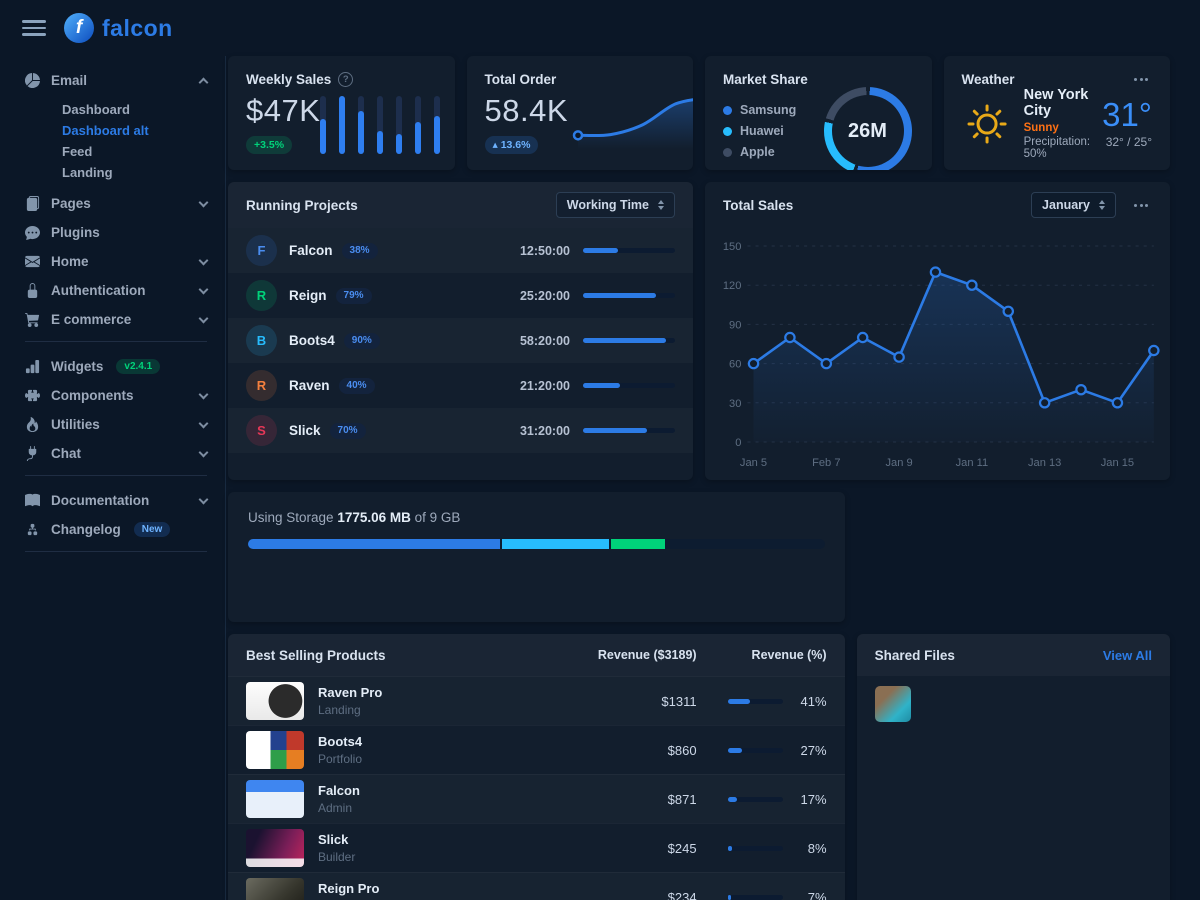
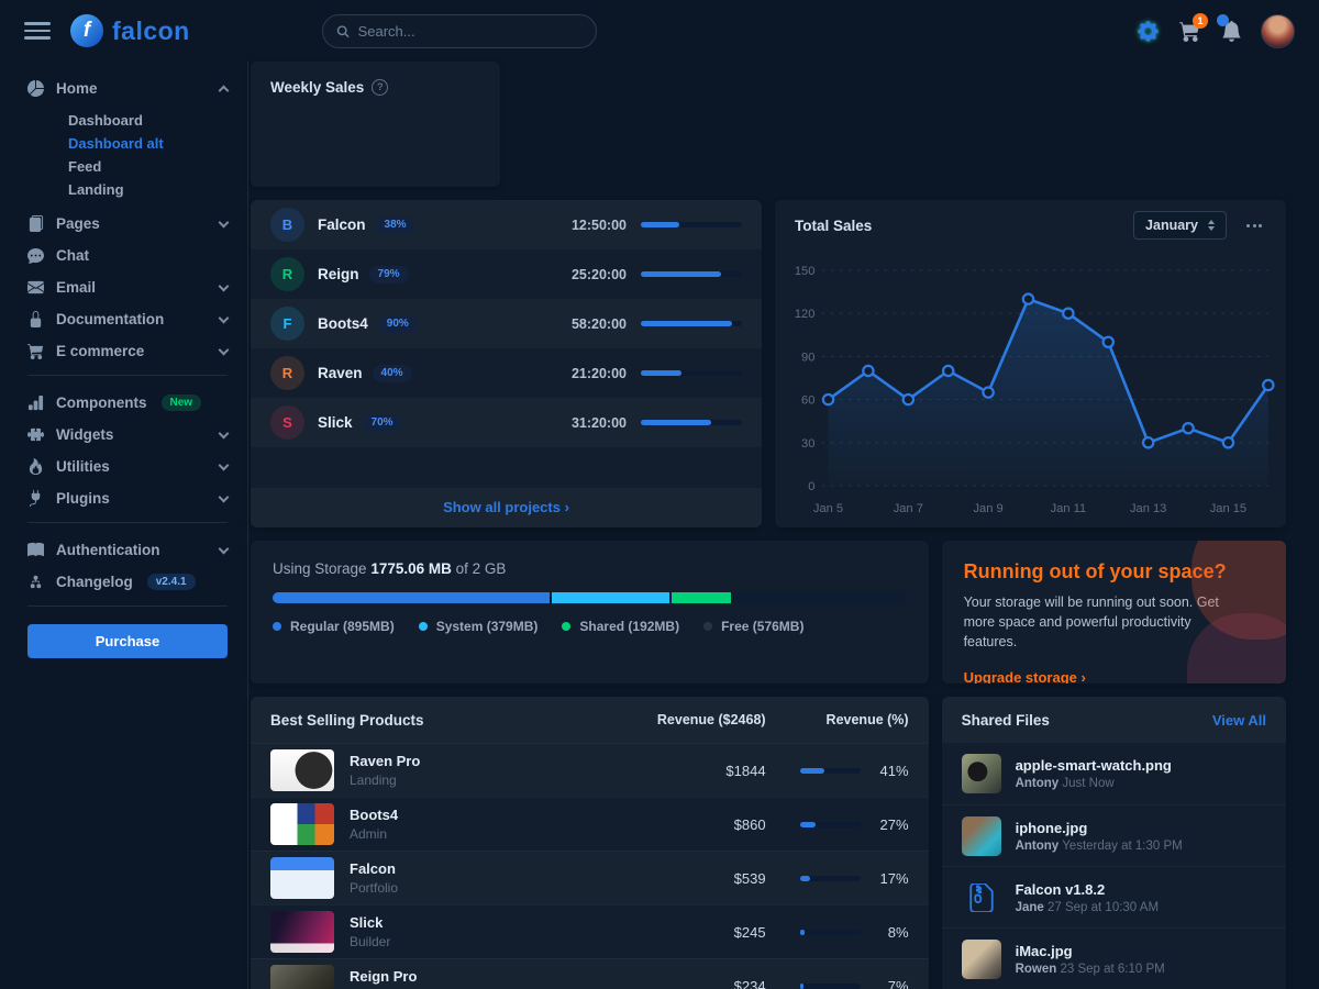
  f
  falcon
+ Search...
+ 1
- Email
+ Home
  Dashboard
  Dashboard alt
  Feed
  Landing
  Pages
- Plugins
+ Chat
- Home
+ Email
- Authentication
+ Documentation
  E commerce
- Widgets
+ Components
- v2.4.1
+ New
- Components
+ Widgets
  Utilities
- Chat
+ Plugins
- Documentation
+ Authentication
  Changelog
- New
+ v2.4.1
+ Purchase
  Weekly Sales
  ?
- $47K
- +3.5%
- Total Order
- 58.4K
- ▴ 13.6%
- Market Share
- Samsung
- Huawei
- Apple
- 26M
- Weather
- New York City
- Sunny
- Precipitation: 50%
- 31°
- 32° / 25°
- Running Projects
- Working Time
- F
+ B
  Falcon
  38%
  12:50:00
  R
  Reign
  79%
  25:20:00
- B
+ F
  Boots4
  90%
  58:20:00
  R
  Raven
  40%
  21:20:00
  S
  Slick
  70%
  31:20:00
+ Show all projects ›
  Total Sales
  January
  0
  30
  60
  90
  120
  150
  Jan 5
- Feb 7
+ Jan 7
  Jan 9
  Jan 11
  Jan 13
  Jan 15
- Using Storage 1775.06 MB of 9 GB
+ Using Storage 1775.06 MB of 2 GB
+ Regular (895MB)
+ System (379MB)
+ Shared (192MB)
+ Free (576MB)
+ Running out of your space?
+ Your storage will be running out soon. Get more space and powerful productivity features.
+ Upgrade storage ›
  Best Selling Products
- Revenue ($3189)
+ Revenue ($2468)
  Revenue (%)
  Raven Pro
  Landing
- $1311
+ $1844
  41%
  Boots4
- Portfolio
+ Admin
  $860
  27%
  Falcon
- Admin
+ Portfolio
- $871
+ $539
  17%
  Slick
  Builder
  $245
  8%
  Reign Pro
  $234
  7%
  Shared Files
  View All
+ apple-smart-watch.png
+ Antony Just Now
+ iphone.jpg
+ Antony Yesterday at 1:30 PM
+ Falcon v1.8.2
+ Jane 27 Sep at 10:30 AM
+ iMac.jpg
+ Rowen 23 Sep at 6:10 PM
